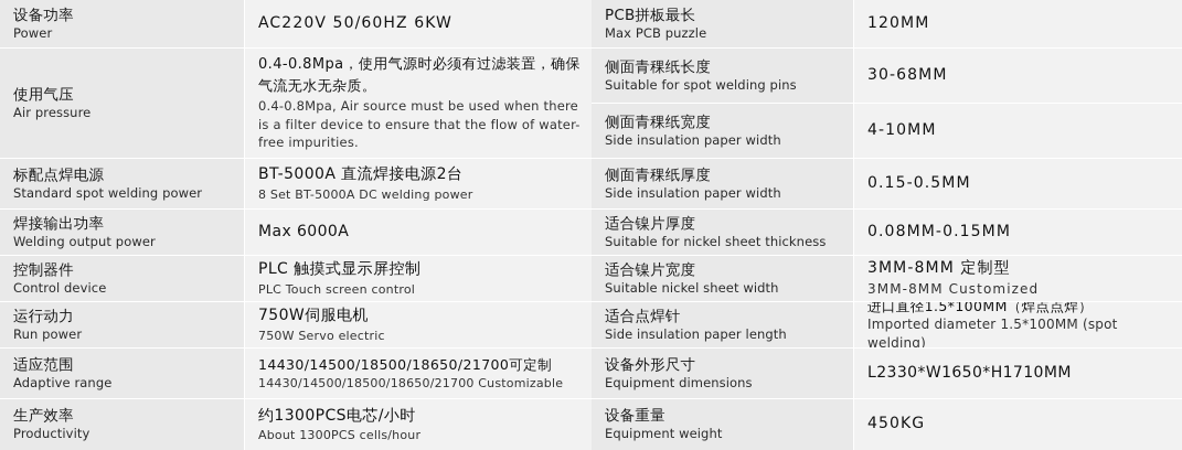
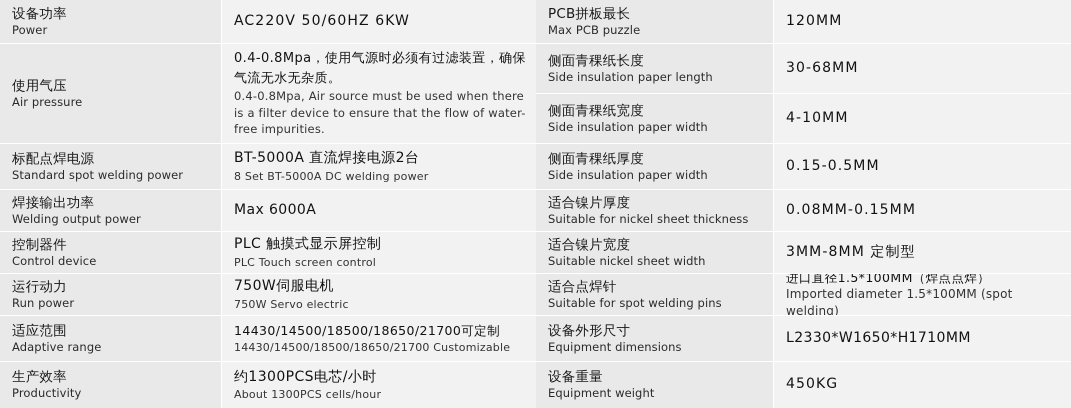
  设备功率
  Power
  AC220V 50/60HZ 6KW
  使用气压
  Air pressure
  0.4-0.8Mpa，使用气源时必须有过滤装置，确保气流无水无杂质。
  0.4-0.8Mpa, Air source must be used when there is a filter device to ensure that the flow of water-free impurities.
  标配点焊电源
  Standard spot welding power
  BT-5000A 直流焊接电源2台
  8 Set BT-5000A DC welding power
  焊接输出功率
  Welding output power
  Max 6000A
  控制器件
  Control device
  PLC 触摸式显示屏控制
  PLC Touch screen control
  运行动力
  Run power
  750W伺服电机
  750W Servo electric
  适应范围
  Adaptive range
  14430/14500/18500/18650/21700可定制
  14430/14500/18500/18650/21700 Customizable
  生产效率
  Productivity
  约1300PCS电芯/小时
  About 1300PCS cells/hour
  PCB拼板最长
  Max PCB puzzle
  120MM
  侧面青稞纸长度
- Suitable for spot welding pins
+ Side insulation paper length
  30-68MM
  侧面青稞纸宽度
  Side insulation paper width
  4-10MM
  侧面青稞纸厚度
  Side insulation paper width
  0.15-0.5MM
  适合镍片厚度
  Suitable for nickel sheet thickness
  0.08MM-0.15MM
  适合镍片宽度
  Suitable nickel sheet width
  3MM-8MM 定制型
- 3MM-8MM Customized
  适合点焊针
- Side insulation paper length
+ Suitable for spot welding pins
  进口直径1.5*100MM（焊点点焊）
  Imported diameter 1.5*100MM (spot welding)
  设备外形尺寸
  Equipment dimensions
  L2330*W1650*H1710MM
  设备重量
  Equipment weight
  450KG
